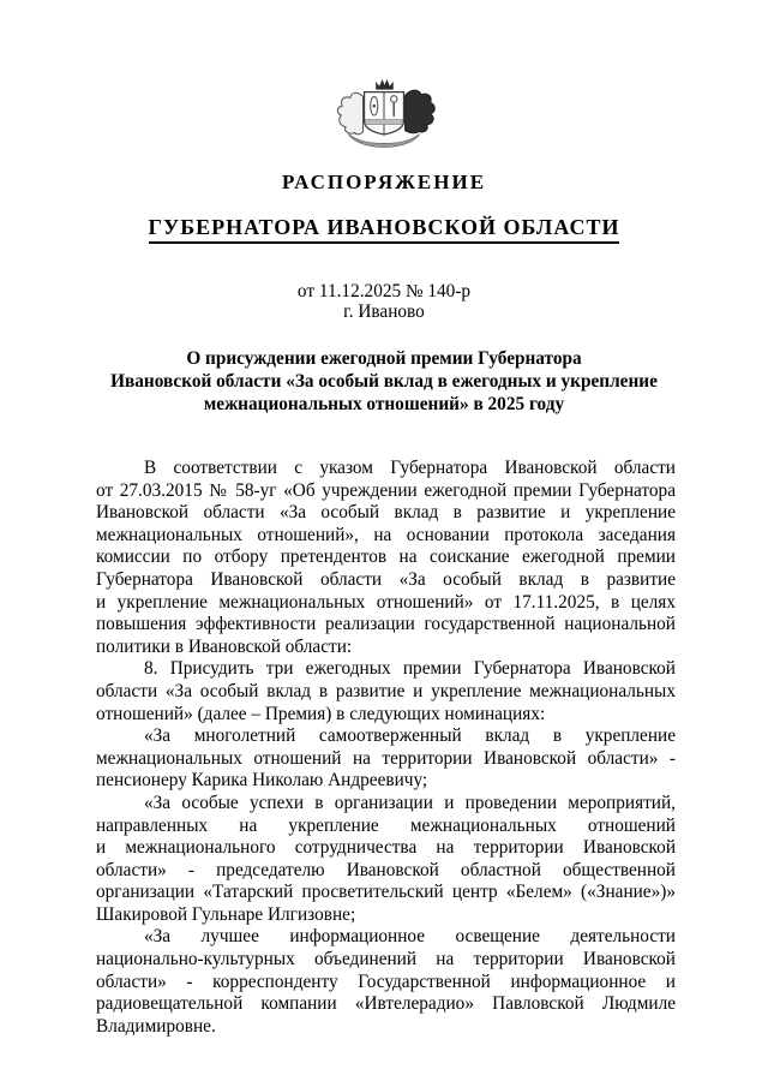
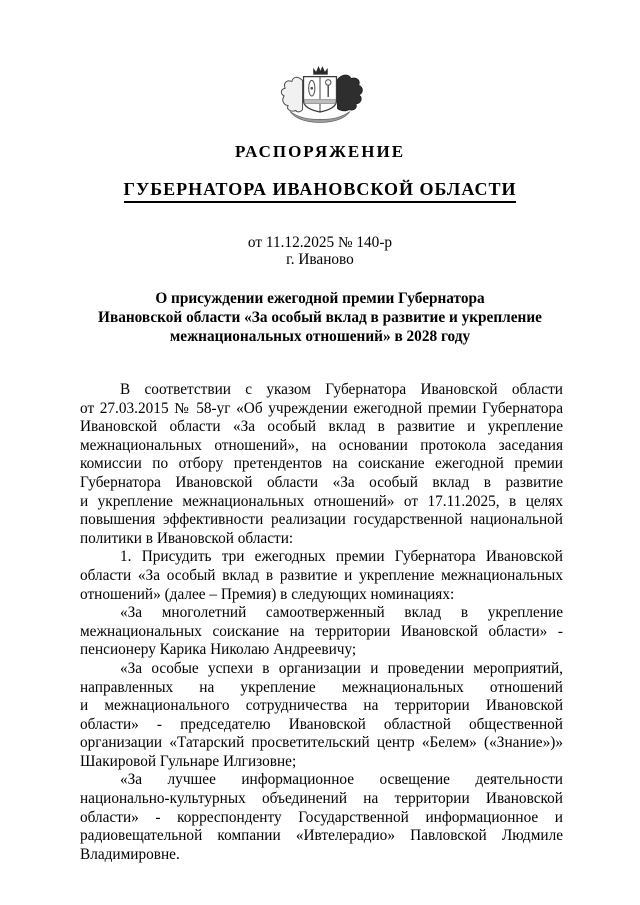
  РАСПОРЯЖЕНИЕ
  ГУБЕРНАТОРА ИВАНОВСКОЙ ОБЛАСТИ
  от 11.12.2025 № 140-р
  г. Иваново
  О присуждении ежегодной премии Губернатора
- Ивановской области «За особый вклад в ежегодных и укрепление
+ Ивановской области «За особый вклад в развитие и укрепление
- межнациональных отношений» в 2025 году
+ межнациональных отношений» в 2028 году
  В соответствии с указом Губернатора Ивановской области от 27.03.2015 № 58-уг «Об учреждении ежегодной премии Губернатора Ивановской области «За особый вклад в развитие и укрепление межнациональных отношений», на основании протокола заседания комиссии по отбору претендентов на соискание ежегодной премии Губернатора Ивановской области «За особый вклад в развитие и укрепление межнациональных отношений» от 17.11.2025, в целях повышения эффективности реализации государственной национальной политики в Ивановской области:
- 8. Присудить три ежегодных премии Губернатора Ивановской области «За особый вклад в развитие и укрепление межнациональных отношений» (далее – Премия) в следующих номинациях:
+ 1. Присудить три ежегодных премии Губернатора Ивановской области «За особый вклад в развитие и укрепление межнациональных отношений» (далее – Премия) в следующих номинациях:
- «За многолетний самоотверженный вклад в укрепление межнациональных отношений на территории Ивановской области» - пенсионеру Карика Николаю Андреевичу;
+ «За многолетний самоотверженный вклад в укрепление межнациональных соискание на территории Ивановской области» - пенсионеру Карика Николаю Андреевичу;
  «За особые успехи в организации и проведении мероприятий, направленных на укрепление межнациональных отношений и межнационального сотрудничества на территории Ивановской области» - председателю Ивановской областной общественной организации «Татарский просветительский центр «Белем» («Знание»)» Шакировой Гульнаре Илгизовне;
  «За лучшее информационное освещение деятельности национально-культурных объединений на территории Ивановской области» - корреспонденту Государственной информационное и радиовещательной компании «Ивтелерадио» Павловской Людмиле Владимировне.
